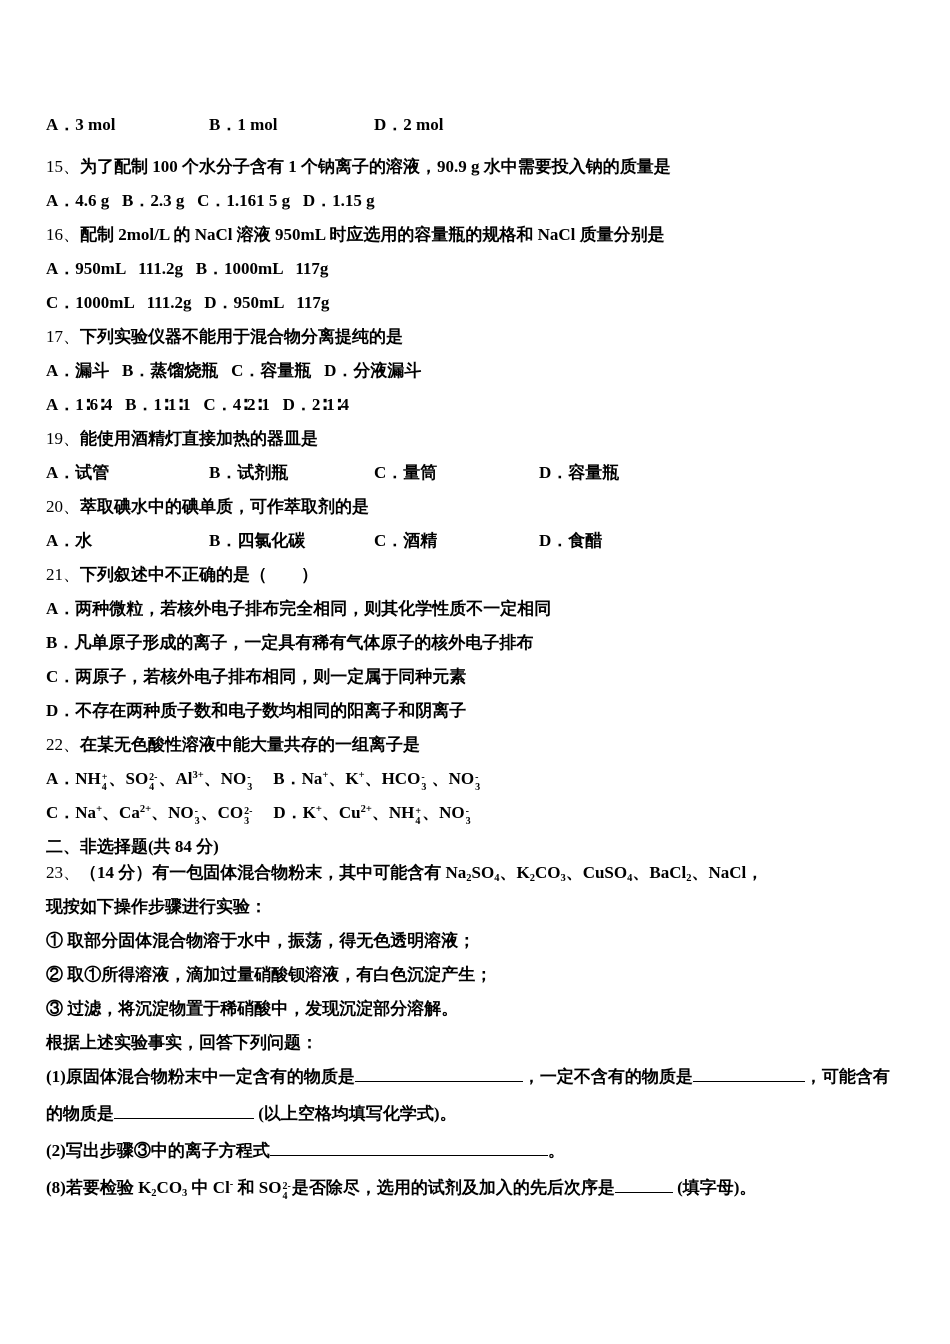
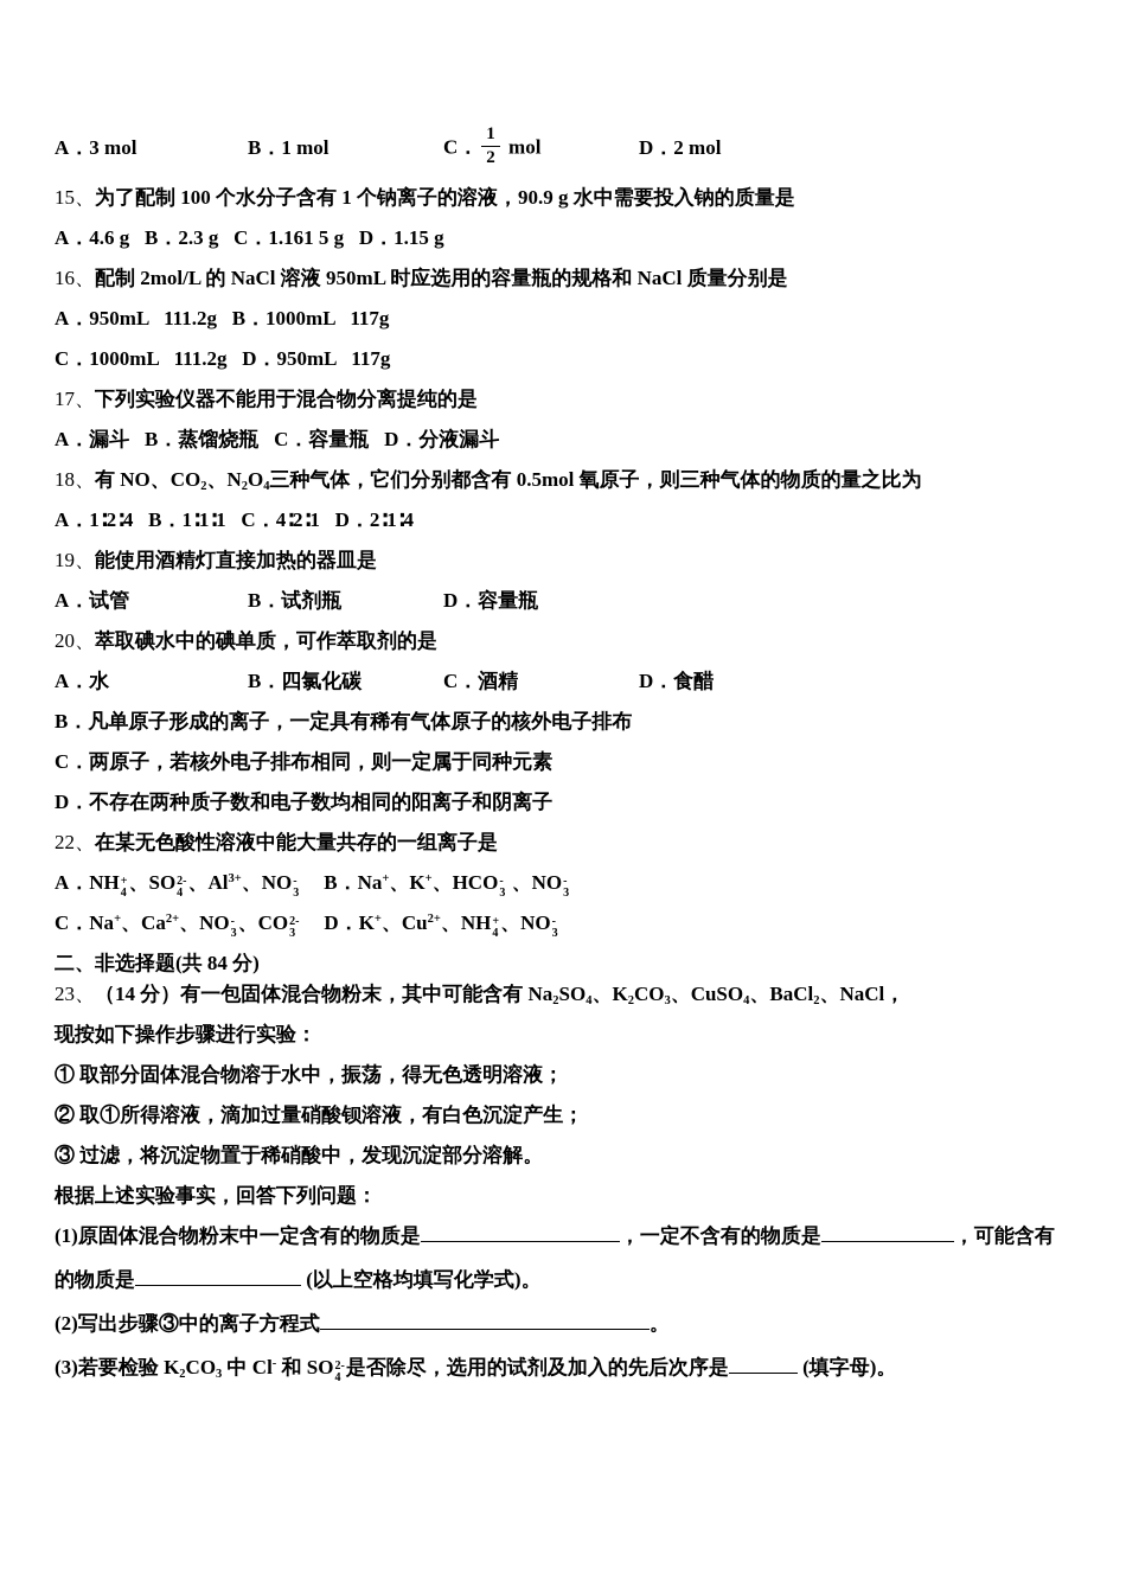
  A．3 mol
  B．1 mol
+ C．
+ 1
+ 2
+ mol
  D．2 mol
  15、为了配制 100 个水分子含有 1 个钠离子的溶液，90.9 g 水中需要投入钠的质量是
  A．4.6 g B．2.3 g C．1.161 5 g D．1.15 g
  16、配制 2mol/L 的 NaCl 溶液 950mL 时应选用的容量瓶的规格和 NaCl 质量分别是
  A．950mL 111.2g B．1000mL 117g
  C．1000mL 111.2g D．950mL 117g
  17、下列实验仪器不能用于混合物分离提纯的是
  A．漏斗 B．蒸馏烧瓶 C．容量瓶 D．分液漏斗
+ 18、有 NO、CO2、N2O4三种气体，它们分别都含有 0.5mol 氧原子，则三种气体的物质的量之比为
- A．1∶6∶4 B．1∶1∶1 C．4∶2∶1 D．2∶1∶4
+ A．1∶2∶4 B．1∶1∶1 C．4∶2∶1 D．2∶1∶4
  19、能使用酒精灯直接加热的器皿是
  A．试管
  B．试剂瓶
- C．量筒
  D．容量瓶
  20、萃取碘水中的碘单质，可作萃取剂的是
  A．水
  B．四氯化碳
  C．酒精
  D．食醋
- 21、下列叙述中不正确的是（ ）
- A．两种微粒，若核外电子排布完全相同，则其化学性质不一定相同
  B．凡单原子形成的离子，一定具有稀有气体原子的核外电子排布
  C．两原子，若核外电子排布相同，则一定属于同种元素
  D．不存在两种质子数和电子数均相同的阳离子和阴离子
  22、在某无色酸性溶液中能大量共存的一组离子是
  A．NH
  +
  4
  、SO
  2-
  4
  、Al3+、NO
  -
  3
  B．Na+、K+、HCO
  -
  3
  、NO
  -
  3
  C．Na+、Ca2+、NO
  -
  3
  、CO
  2-
  3
  D．K+、Cu2+、NH
  +
  4
  、NO
  -
  3
  二、非选择题(共 84 分)
  23、（14 分）有一包固体混合物粉末，其中可能含有 Na2SO4、K2CO3、CuSO4、BaCl2、NaCl，
  现按如下操作步骤进行实验：
  ① 取部分固体混合物溶于水中，振荡，得无色透明溶液；
  ② 取①所得溶液，滴加过量硝酸钡溶液，有白色沉淀产生；
  ③ 过滤，将沉淀物置于稀硝酸中，发现沉淀部分溶解。
  根据上述实验事实，回答下列问题：
  (1)原固体混合物粉末中一定含有的物质是 ，一定不含有的物质是 ，可能含有
  的物质是 (以上空格均填写化学式)。
  (2)写出步骤③中的离子方程式 。
- (8)若要检验 K2CO3 中 Cl- 和 SO
+ (3)若要检验 K2CO3 中 Cl- 和 SO
  2-
  4
  是否除尽，选用的试剂及加入的先后次序是 (填字母)。
